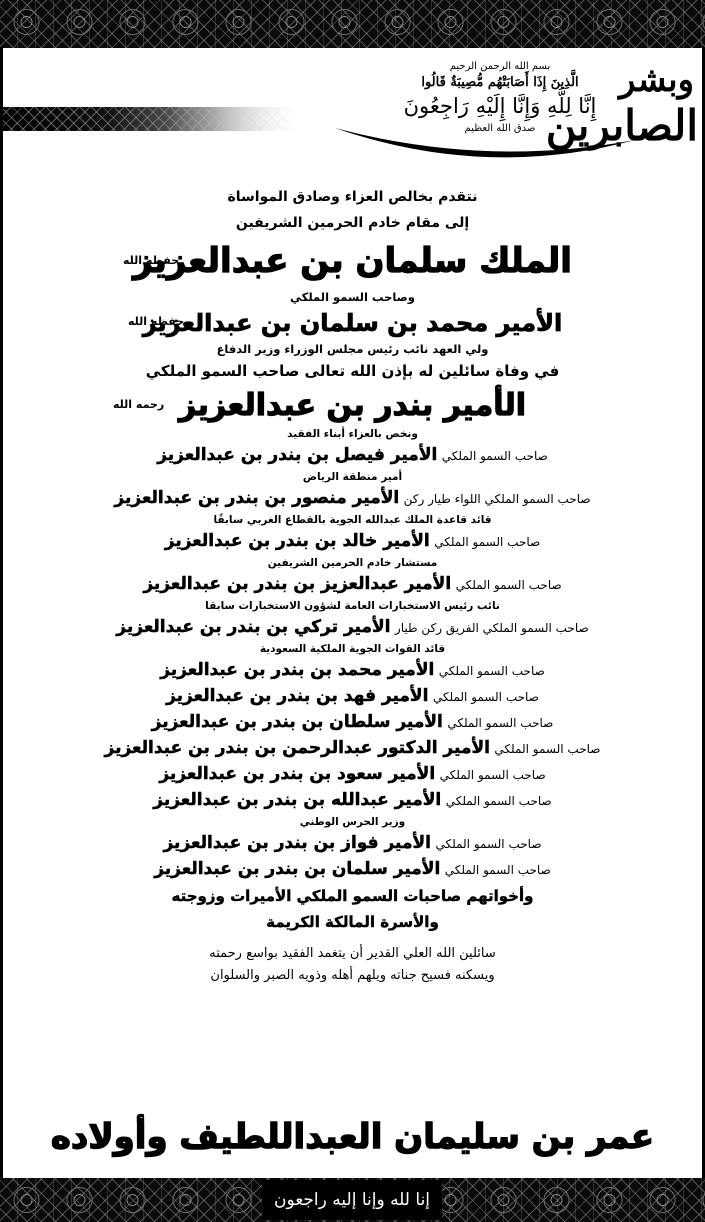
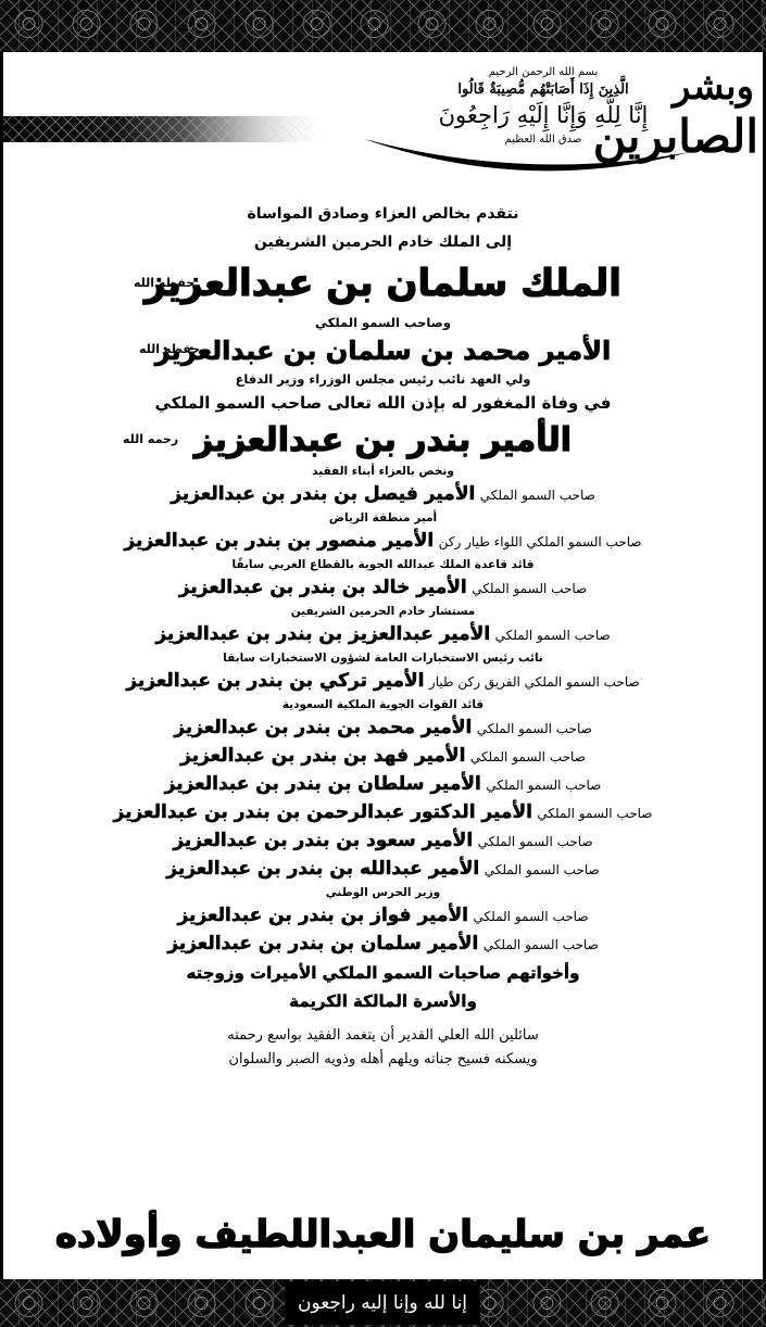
  بسم الله الرحمن الرحيم
  الَّذِينَ إِذَا أَصَابَتْهُم مُّصِيبَةٌ قَالُوا
  إِنَّا لِلَّهِ وَإِنَّا إِلَيْهِ رَاجِعُونَ
  صدق الله العظيم
  وبشر
  الصابرين
  نتقدم بخالص العزاء وصادق المواساة
- إلى مقام خادم الحرمين الشريفين
+ إلى الملك خادم الحرمين الشريفين
  الملك سلمان بن عبدالعزيز
  حفظه الله
  وصاحب السمو الملكي
  الأمير محمد بن سلمان بن عبدالعزيز
  حفظه الله
  ولي العهد نائب رئيس مجلس الوزراء وزير الدفاع
- في وفاة سائلين له بإذن الله تعالى صاحب السمو الملكي
+ في وفاة المغفور له بإذن الله تعالى صاحب السمو الملكي
  الأمير بندر بن عبدالعزيز
  رحمه الله
  ونخص بالعزاء أبناء الفقيد
  صاحب السمو الملكي الأمير فيصل بن بندر بن عبدالعزيز
  أمير منطقة الرياض
  صاحب السمو الملكي اللواء طيار ركن الأمير منصور بن بندر بن عبدالعزيز
  قائد قاعدة الملك عبدالله الجوية بالقطاع الغربي سابقًا
  صاحب السمو الملكي الأمير خالد بن بندر بن عبدالعزيز
  مستشار خادم الحرمين الشريفين
  صاحب السمو الملكي الأمير عبدالعزيز بن بندر بن عبدالعزيز
  نائب رئيس الاستخبارات العامة لشؤون الاستخبارات سابقا
  صاحب السمو الملكي الفريق ركن طيار الأمير تركي بن بندر بن عبدالعزيز
  قائد القوات الجوية الملكية السعودية
  صاحب السمو الملكي الأمير محمد بن بندر بن عبدالعزيز
  صاحب السمو الملكي الأمير فهد بن بندر بن عبدالعزيز
  صاحب السمو الملكي الأمير سلطان بن بندر بن عبدالعزيز
  صاحب السمو الملكي الأمير الدكتور عبدالرحمن بن بندر بن عبدالعزيز
  صاحب السمو الملكي الأمير سعود بن بندر بن عبدالعزيز
  صاحب السمو الملكي الأمير عبدالله بن بندر بن عبدالعزيز
  وزير الحرس الوطني
  صاحب السمو الملكي الأمير فواز بن بندر بن عبدالعزيز
  صاحب السمو الملكي الأمير سلمان بن بندر بن عبدالعزيز
  وأخواتهم صاحبات السمو الملكي الأميرات وزوجته
  والأسرة المالكة الكريمة
  سائلين الله العلي القدير أن يتغمد الفقيد بواسع رحمته
  ويسكنه فسيح جناته ويلهم أهله وذويه الصبر والسلوان
  عمر بن سليمان العبداللطيف وأولاده
  إنا لله وإنا إليه راجعون
